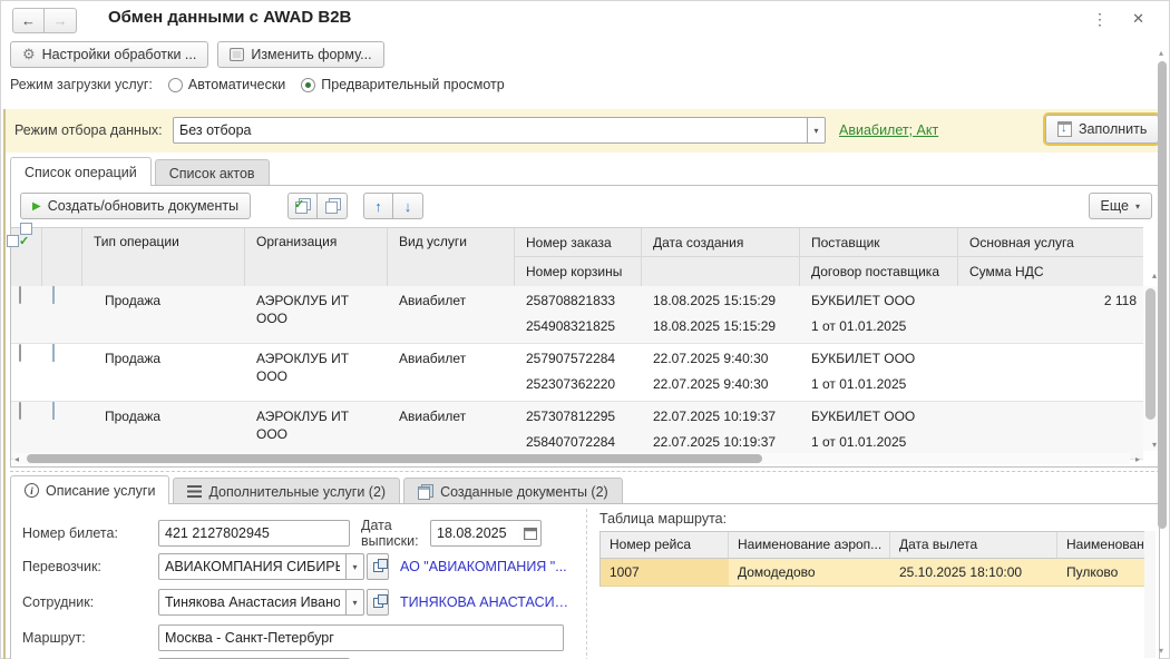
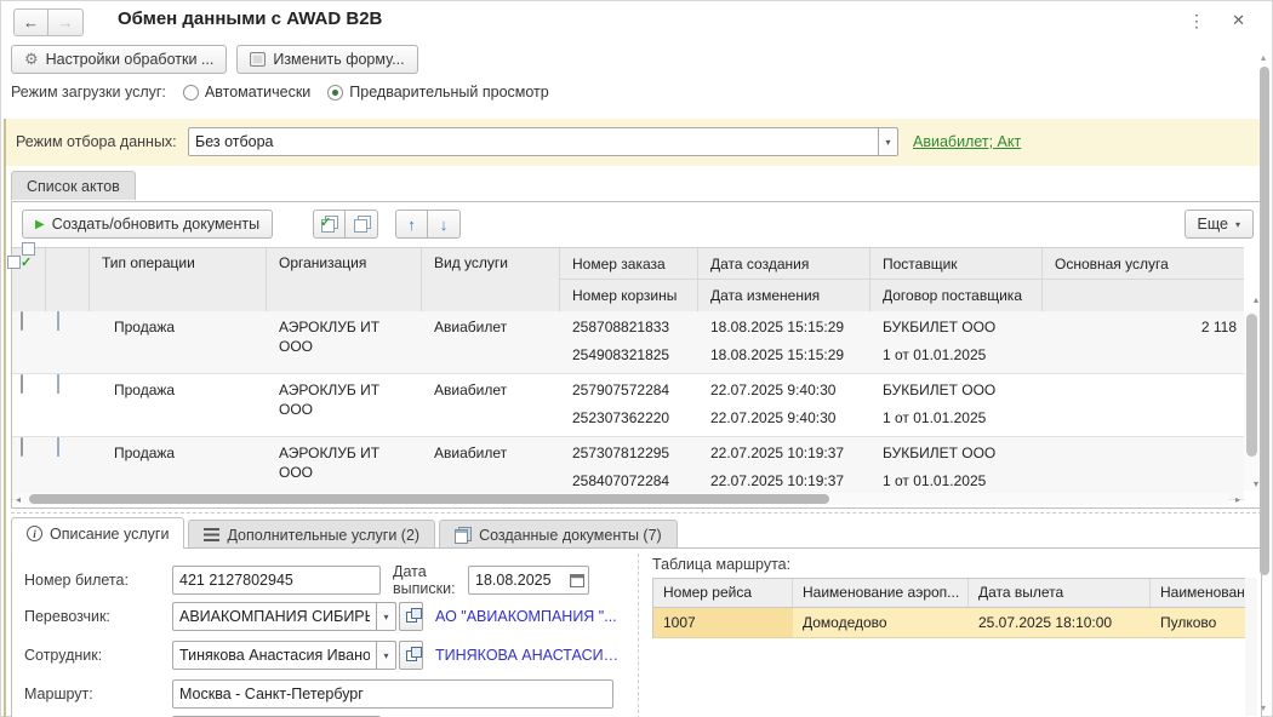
  ←
  →
  Обмен данными с AWAD B2B
  ⋮
  ✕
  ⚙
  Настройки обработки ...
  Изменить форму...
  Режим загрузки услуг:
  Автоматически
  Предварительный просмотр
  Режим отбора данных:
  Без отбора
  ▾
  Авиабилет; Акт
- Заполнить
- Список операций
  Список актов
  ▶
  Создать/обновить документы
  ✓
  ↑
  ↓
  Еще
  ▾
  ✓
  Тип операции
  Организация
  Вид услуги
  Номер заказа
  Номер корзины
  Дата создания
+ Дата изменения
  Поставщик
  Договор поставщика
  Основная услуга
- Сумма НДС
  Продажа
  АЭРОКЛУБ ИТ ООО
  Авиабилет
  258708821833
  254908321825
  18.08.2025 15:15:29
  18.08.2025 15:15:29
  БУКБИЛЕТ ООО
  1 от 01.01.2025
  2 118
  Продажа
  АЭРОКЛУБ ИТ ООО
  Авиабилет
  257907572284
  252307362220
  22.07.2025 9:40:30
  22.07.2025 9:40:30
  БУКБИЛЕТ ООО
  1 от 01.01.2025
  Продажа
  АЭРОКЛУБ ИТ ООО
  Авиабилет
  257307812295
  258407072284
  22.07.2025 10:19:37
  22.07.2025 10:19:37
  БУКБИЛЕТ ООО
  1 от 01.01.2025
  ▴
  ▾
  ◂
  ▸
  i
  Описание услуги
  Дополнительные услуги (2)
- Созданные документы (2)
+ Созданные документы (7)
  Номер билета:
  421 2127802945
  Дата выписки:
  18.08.2025
  Перевозчик:
  АВИАКОМПАНИЯ СИБИРЬ
  ▾
  АО "АВИАКОМПАНИЯ "...
  Сотрудник:
  Тинякова Анастасия Ивано
  ▾
  ТИНЯКОВА АНАСТАСИЯ.
  Маршрут:
  Москва - Санкт-Петербург
  Таблица маршрута:
  Номер рейса
  Наименование аэроп...
  Дата вылета
  Наименован
  1007
  Домодедово
- 25.10.2025 18:10:00
+ 25.07.2025 18:10:00
  Пулково
  ▴
  ▾
